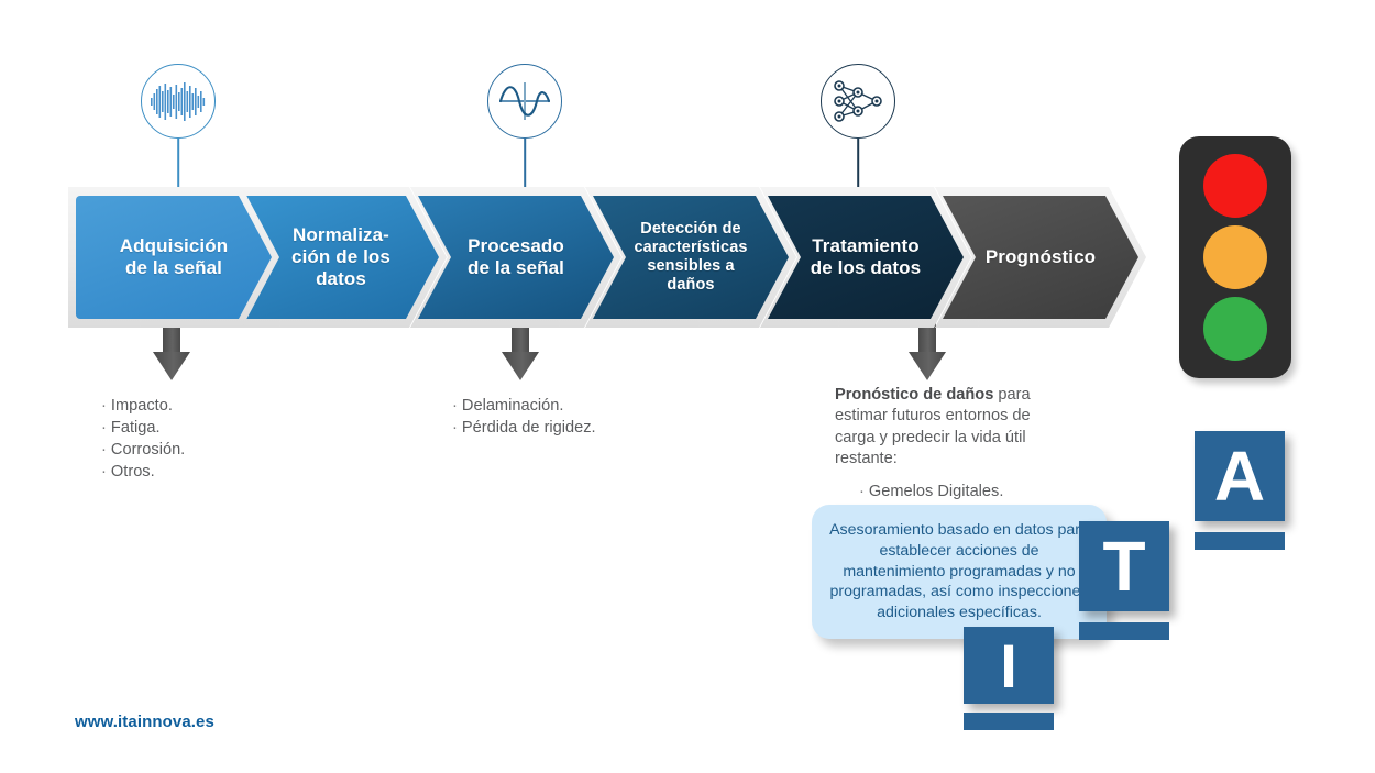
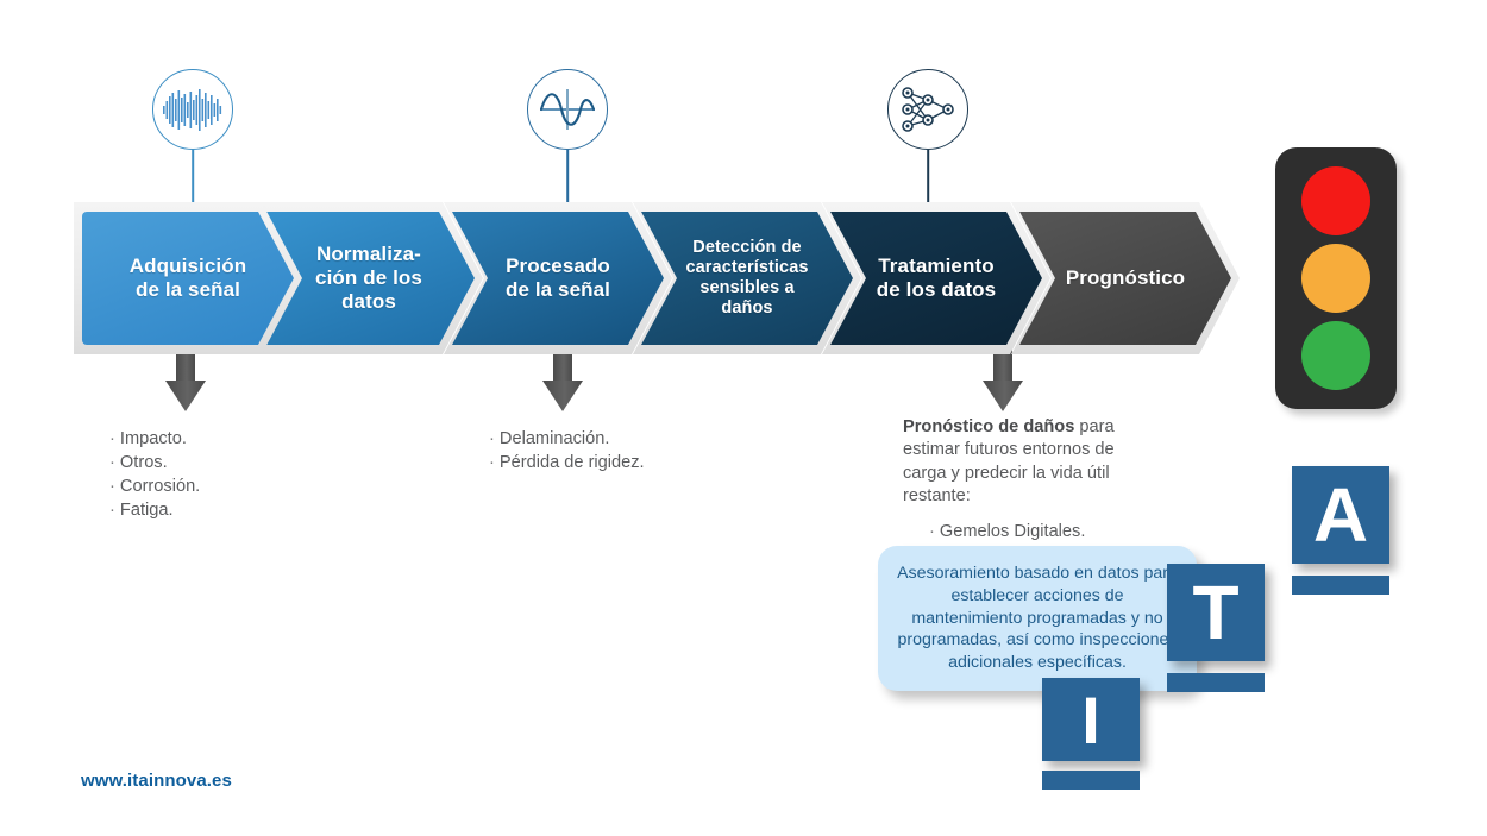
  Adquisición
  de la señal
  Normaliza-
  ción de los
  datos
  Procesado
  de la señal
  Detección de
  características
  sensibles a
  daños
  Tratamiento
  de los datos
  Prognóstico
  Impacto.
- Fatiga.
+ Otros.
  Corrosión.
- Otros.
+ Fatiga.
  Delaminación.
  Pérdida de rigidez.
  Pronóstico de daños para estimar futuros entornos de carga y predecir la vida útil restante:
  Gemelos Digitales.
  Asesoramiento basado en datos par establecer acciones de mantenimiento programadas y no programadas, así como inspeccione adicionales específicas.
  A
  T
  I
  www.itainnova.es
